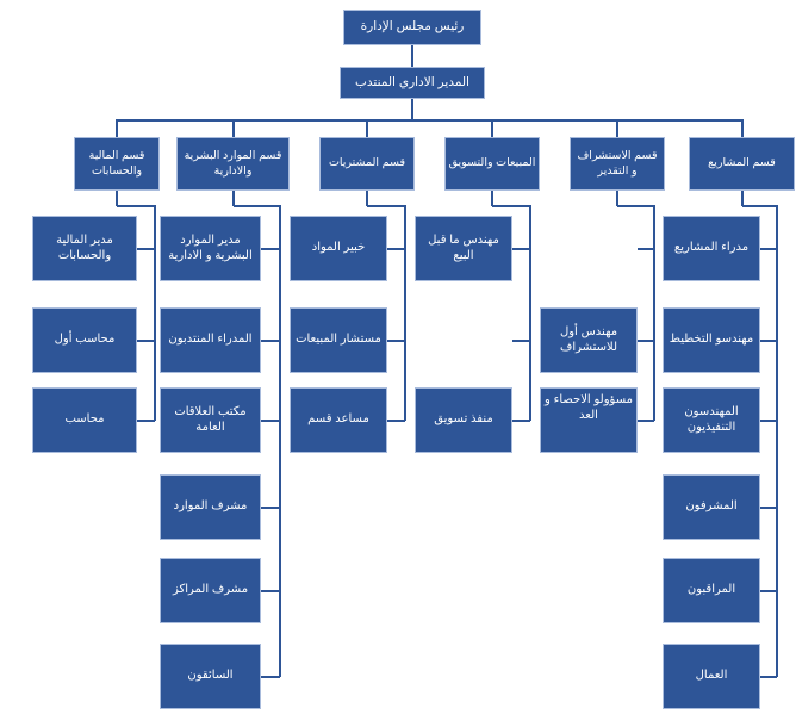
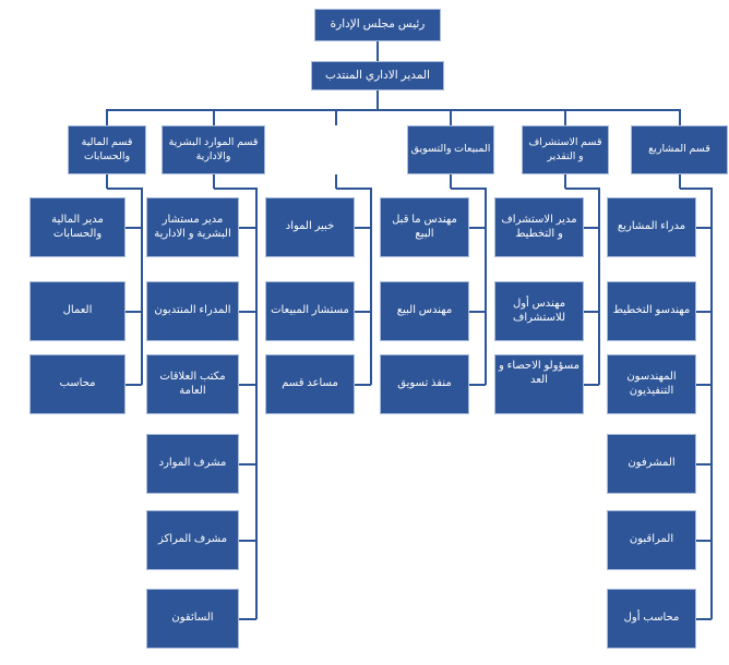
  رئيس مجلس الإدارة
  المدير الاداري المنتدب
  قسم المالية والحسابات
  مدير المالية والحسابات
- محاسب أول
+ العمال
  محاسب
  قسم الموارد البشرية والادارية
- مدير الموارد البشرية و الادارية
+ مدير مستشار البشرية و الادارية
  المدراء المنتدبون
  مكتب العلاقات العامة
  مشرف الموارد
  مشرف المراكز
  السائقون
- قسم المشتريات
  خبير المواد
  مستشار المبيعات
  مساعد قسم
  المبيعات والتسويق
  مهندس ما قبل البيع
+ مهندس البيع
  منفذ تسويق
  قسم الاستشراف و التقدير
+ مدير الاستشراف و التخطيط
  مهندس أول للاستشراف
  مسؤولو الاحصاء و العد
  قسم المشاريع
  مدراء المشاريع
  مهندسو التخطيط
  المهندسون التنفيذيون
  المشرفون
  المراقبون
- العمال
+ محاسب أول
